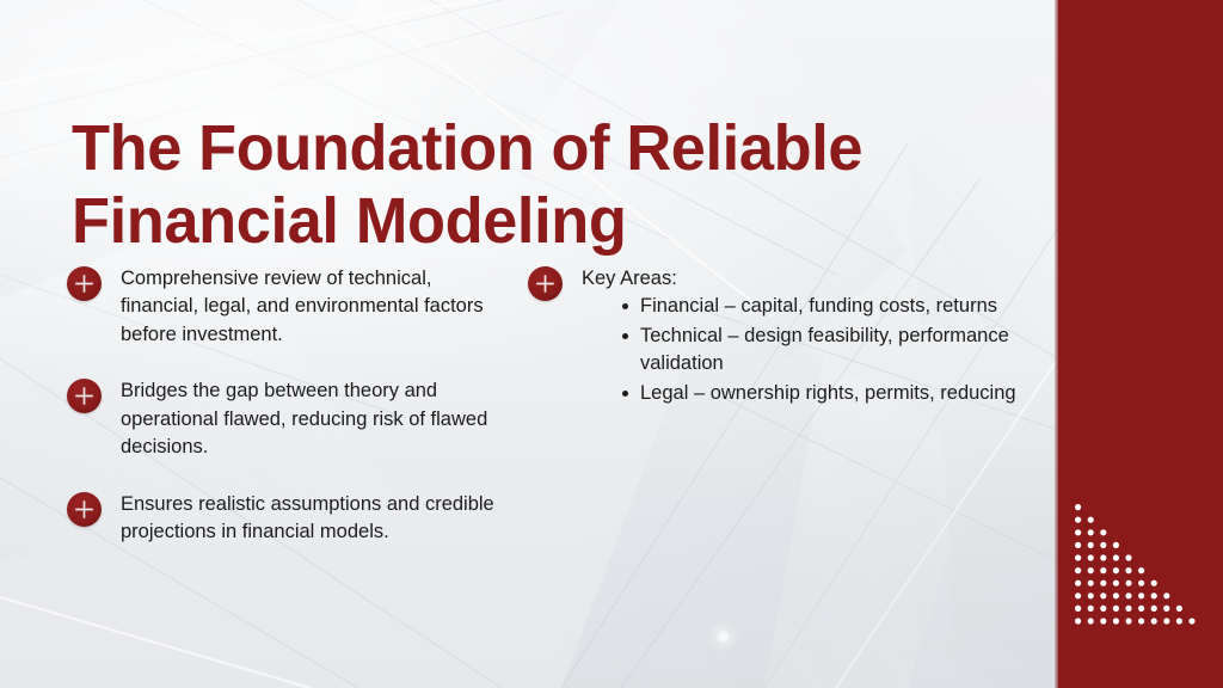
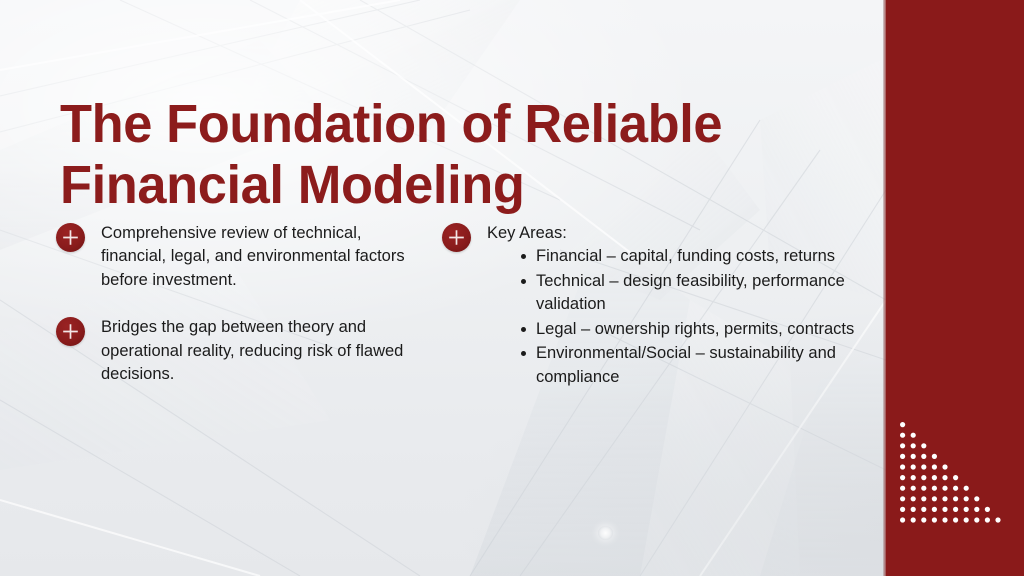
  The Foundation of Reliable
  Financial Modeling
  Comprehensive review of technical, financial, legal, and environmental factors before investment.
- Bridges the gap between theory and operational flawed, reducing risk of flawed decisions.
+ Bridges the gap between theory and operational reality, reducing risk of flawed decisions.
- Ensures realistic assumptions and credible projections in financial models.
  Key Areas:
  Financial – capital, funding costs, returns
  Technical – design feasibility, performance validation
- Legal – ownership rights, permits, reducing
+ Legal – ownership rights, permits, contracts
+ Environmental/Social – sustainability and compliance
